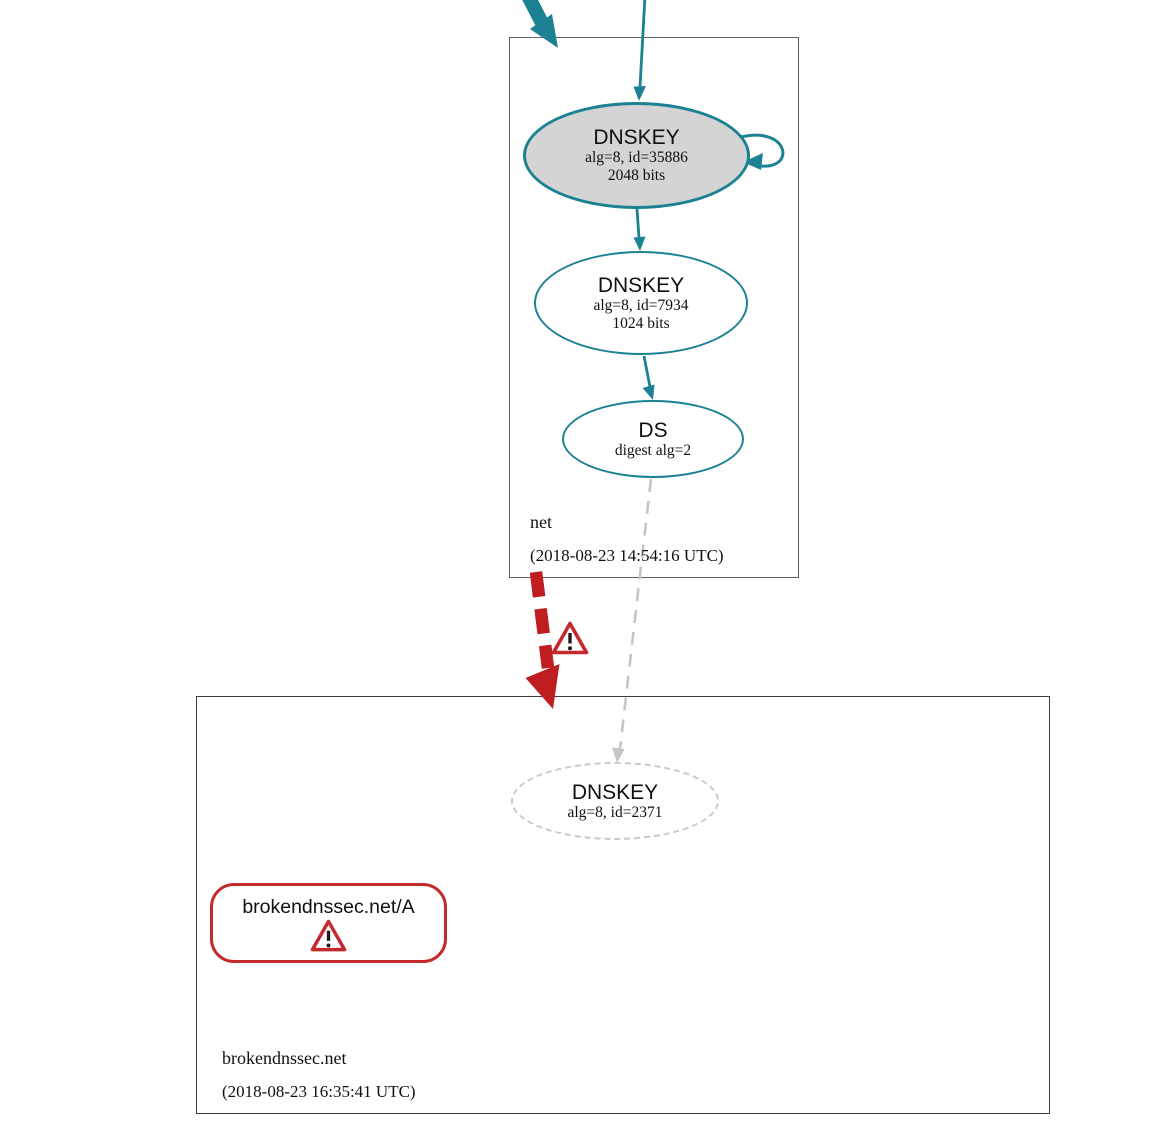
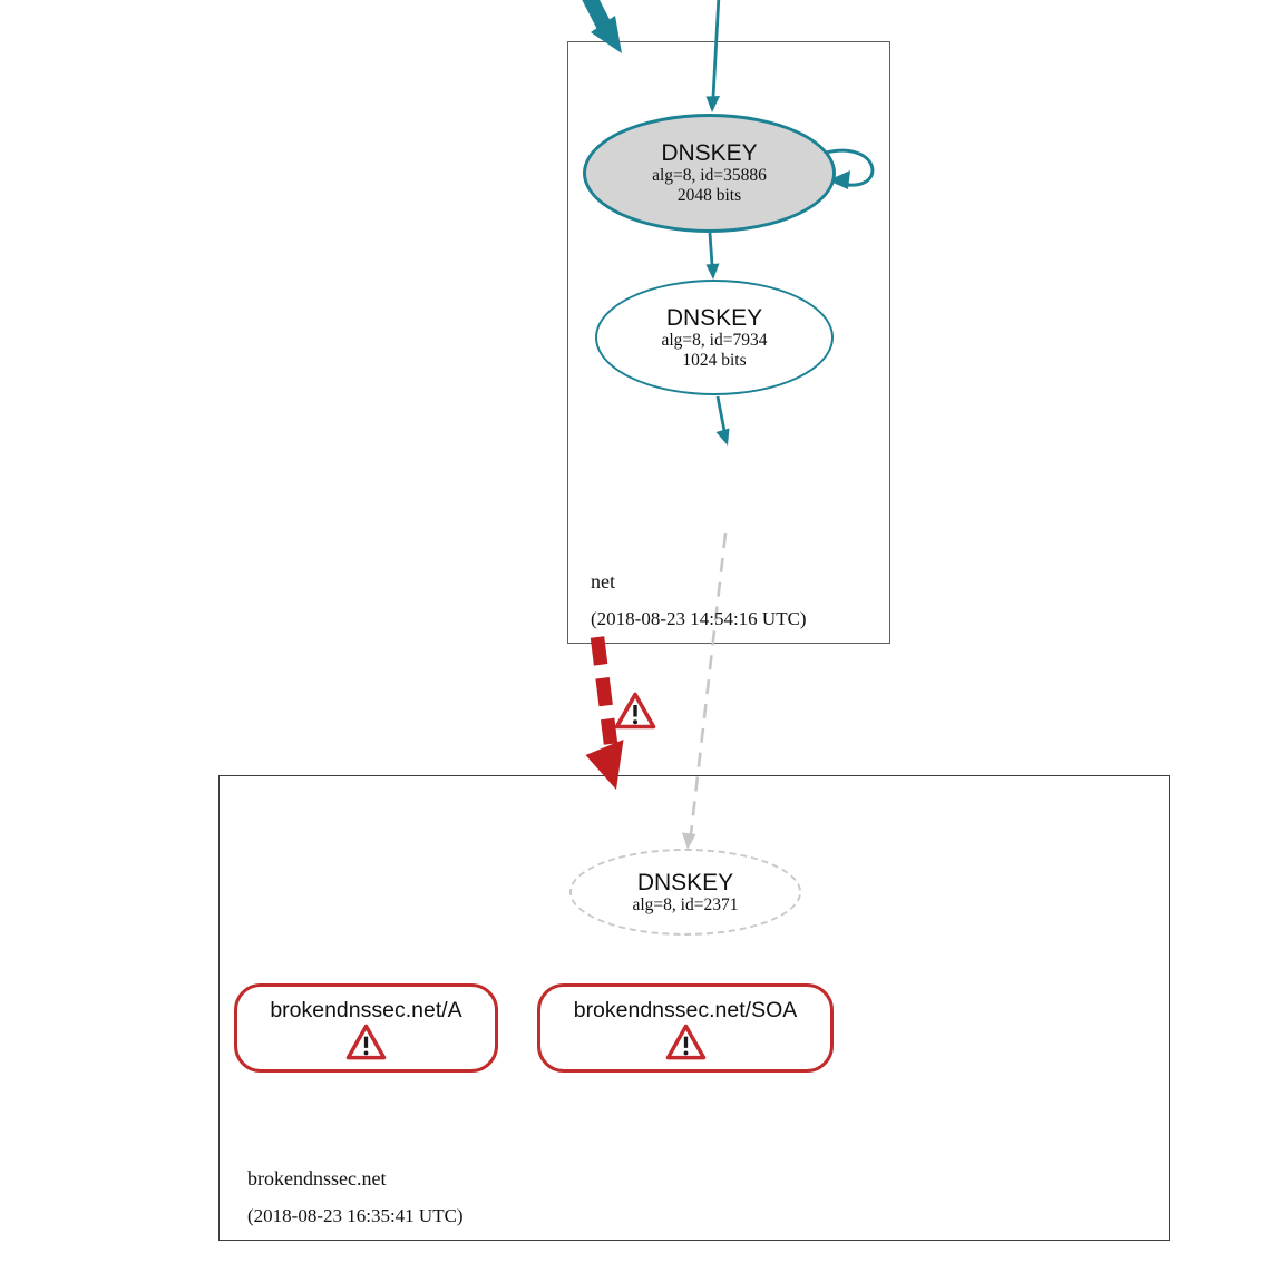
  DNSKEY
  alg=8, id=35886
  2048 bits
  DNSKEY
  alg=8, id=7934
  1024 bits
- DS
- digest alg=2
  net
  (2018-08-23 14:54:16 UTC)
  DNSKEY
  alg=8, id=2371
  brokendnssec.net/A
+ brokendnssec.net/SOA
  brokendnssec.net
  (2018-08-23 16:35:41 UTC)
